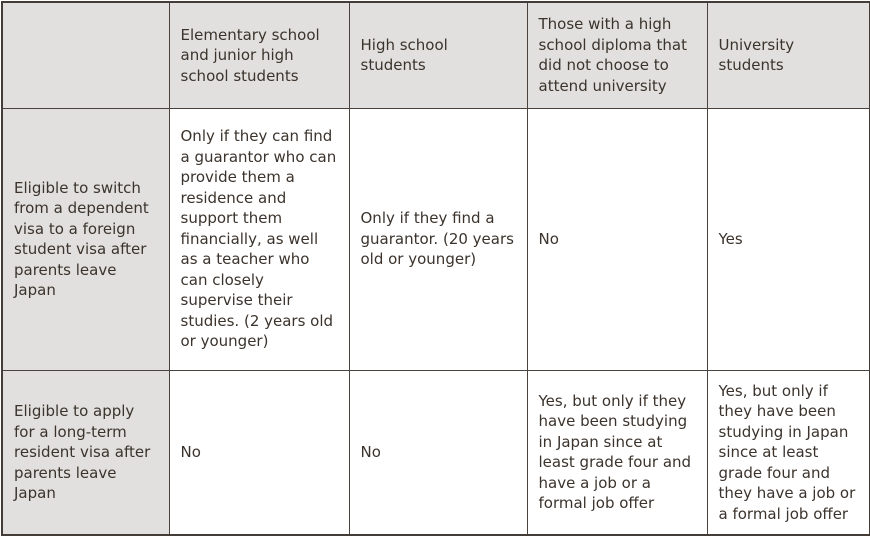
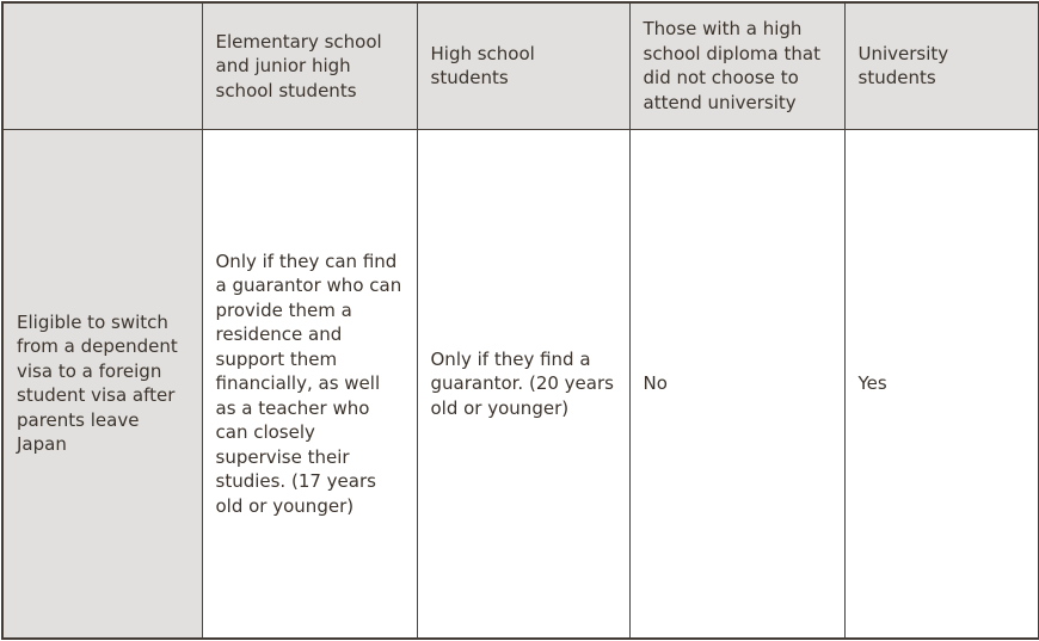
  	Elementary school and junior high school students	High school students	Those with a high school diploma that did not choose to attend university	University students
- Eligible to switch from a dependent visa to a foreign student visa after parents leave Japan	Only if they can find a guarantor who can provide them a residence and support them financially, as well as a teacher who can closely supervise their studies. (2 years old or younger)	Only if they find a guarantor. (20 years old or younger)	No	Yes
+ Eligible to switch from a dependent visa to a foreign student visa after parents leave Japan	Only if they can find a guarantor who can provide them a residence and support them financially, as well as a teacher who can closely supervise their studies. (17 years old or younger)	Only if they find a guarantor. (20 years old or younger)	No	Yes
- Eligible to apply for a long-term resident visa after parents leave Japan	No	No	Yes, but only if they have been studying in Japan since at least grade four and have a job or a formal job offer	Yes, but only if they have been studying in Japan since at least grade four and they have a job or a formal job offer
